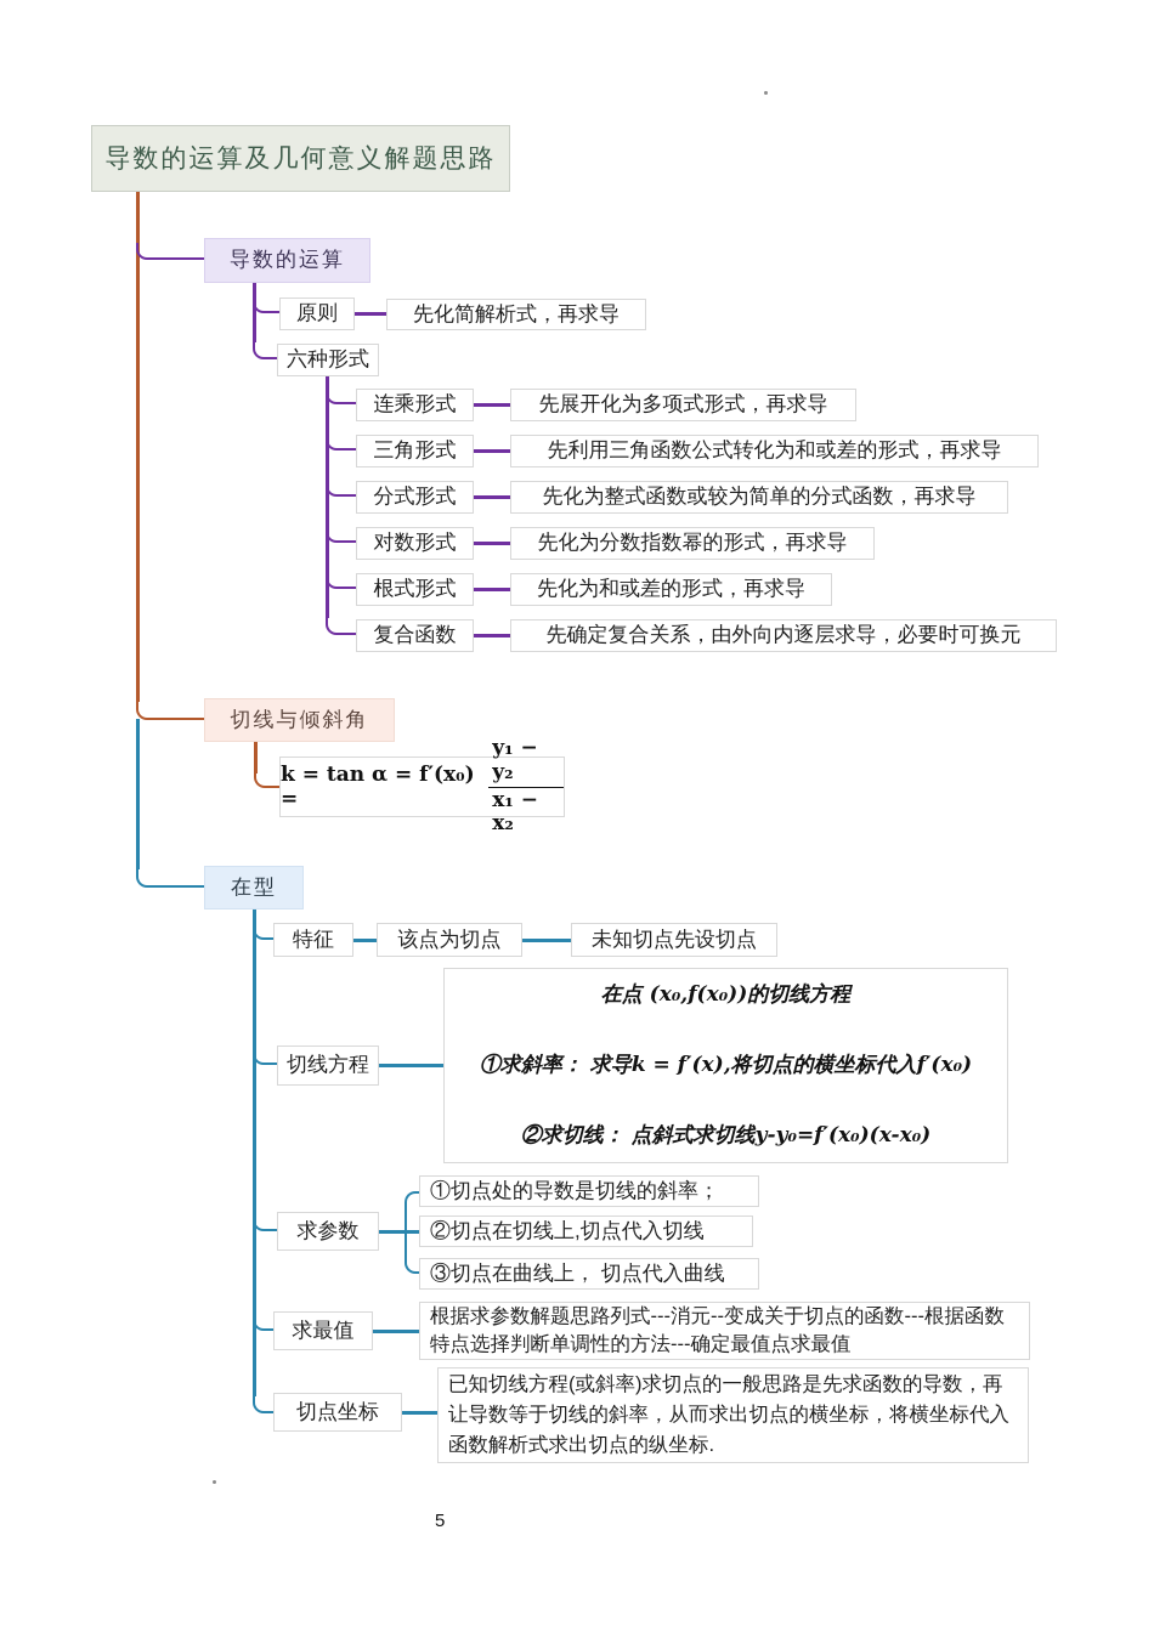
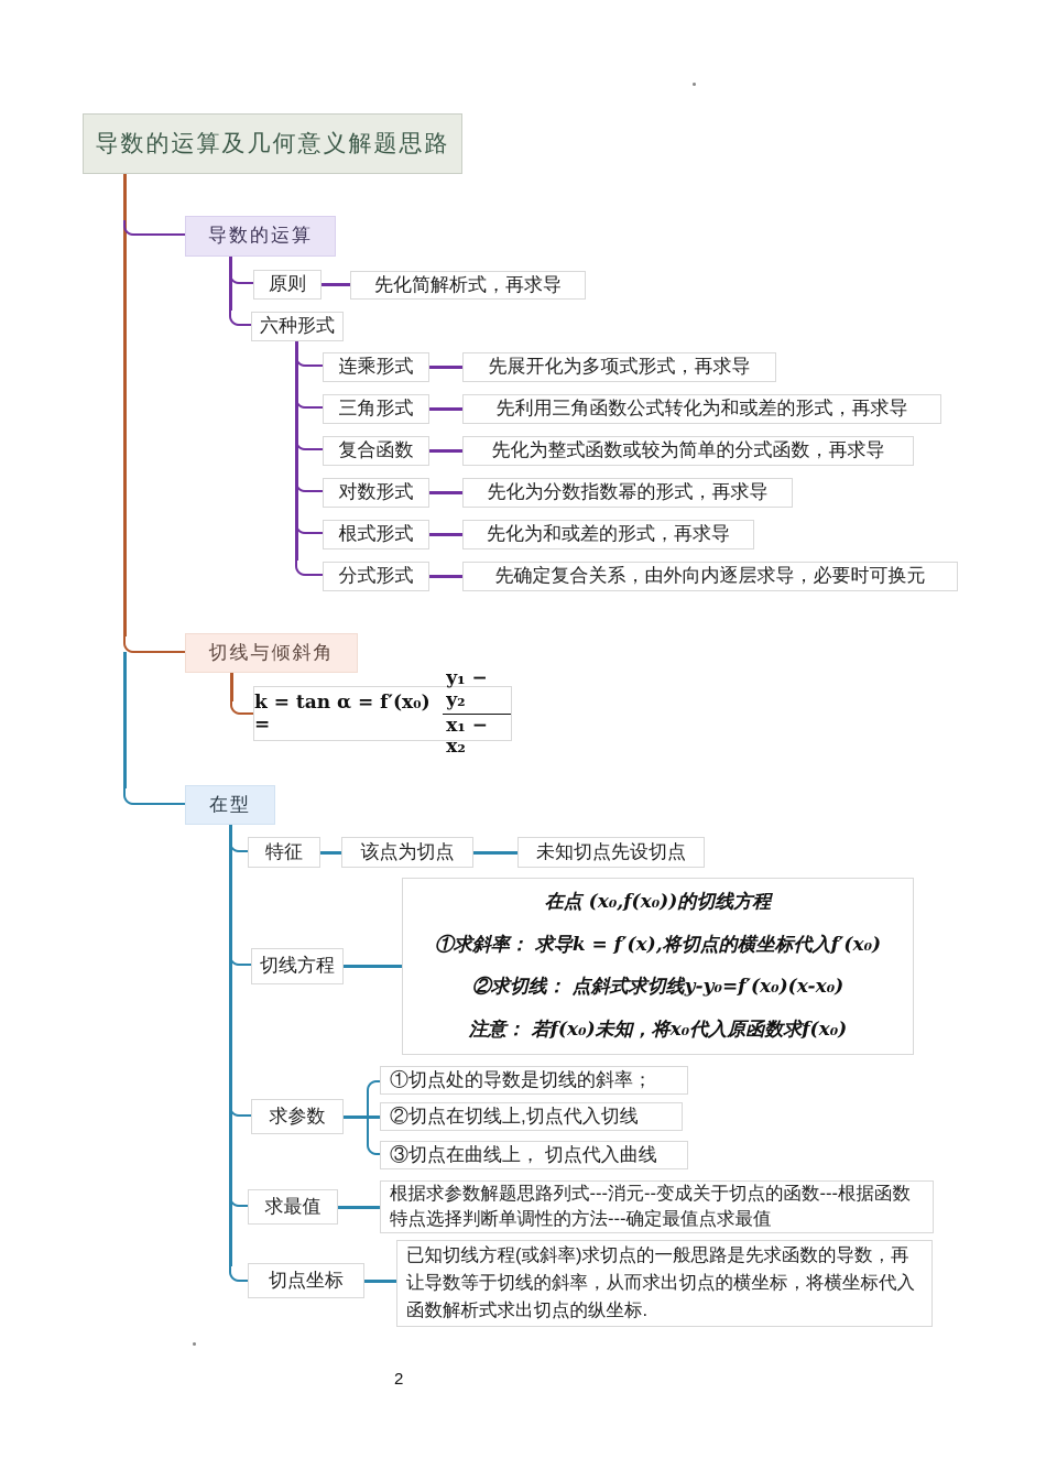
  导数的运算及几何意义解题思路
  导数的运算
  原则
  先化简解析式，再求导
  六种形式
  连乘形式
  先展开化为多项式形式，再求导
  三角形式
  先利用三角函数公式转化为和或差的形式，再求导
- 分式形式
+ 复合函数
  先化为整式函数或较为简单的分式函数，再求导
  对数形式
  先化为分数指数幂的形式，再求导
  根式形式
  先化为和或差的形式，再求导
- 复合函数
+ 分式形式
  先确定复合关系，由外向内逐层求导，必要时可换元
  切线与倾斜角
  k = tan α = f′(x₀) =
  y₁ − y₂
  x₁ − x₂
  在型
  特征
  该点为切点
  未知切点先设切点
  切线方程
  在点 (x₀,f(x₀))的切线方程
  ①求斜率： 求导k = f′(x),将切点的横坐标代入f′(x₀)
  ②求切线： 点斜式求切线y-y₀=f′(x₀)(x-x₀)
+ 注意： 若f(x₀)未知，将x₀代入原函数求f(x₀)
  求参数
  ①切点处的导数是切线的斜率；
  ②切点在切线上,切点代入切线
  ③切点在曲线上， 切点代入曲线
  求最值
  根据求参数解题思路列式---消元--变成关于切点的函数---根据函数特点选择判断单调性的方法---确定最值点求最值
  切点坐标
  已知切线方程(或斜率)求切点的一般思路是先求函数的导数，再让导数等于切线的斜率，从而求出切点的横坐标，将横坐标代入函数解析式求出切点的纵坐标.
- 5
+ 2
